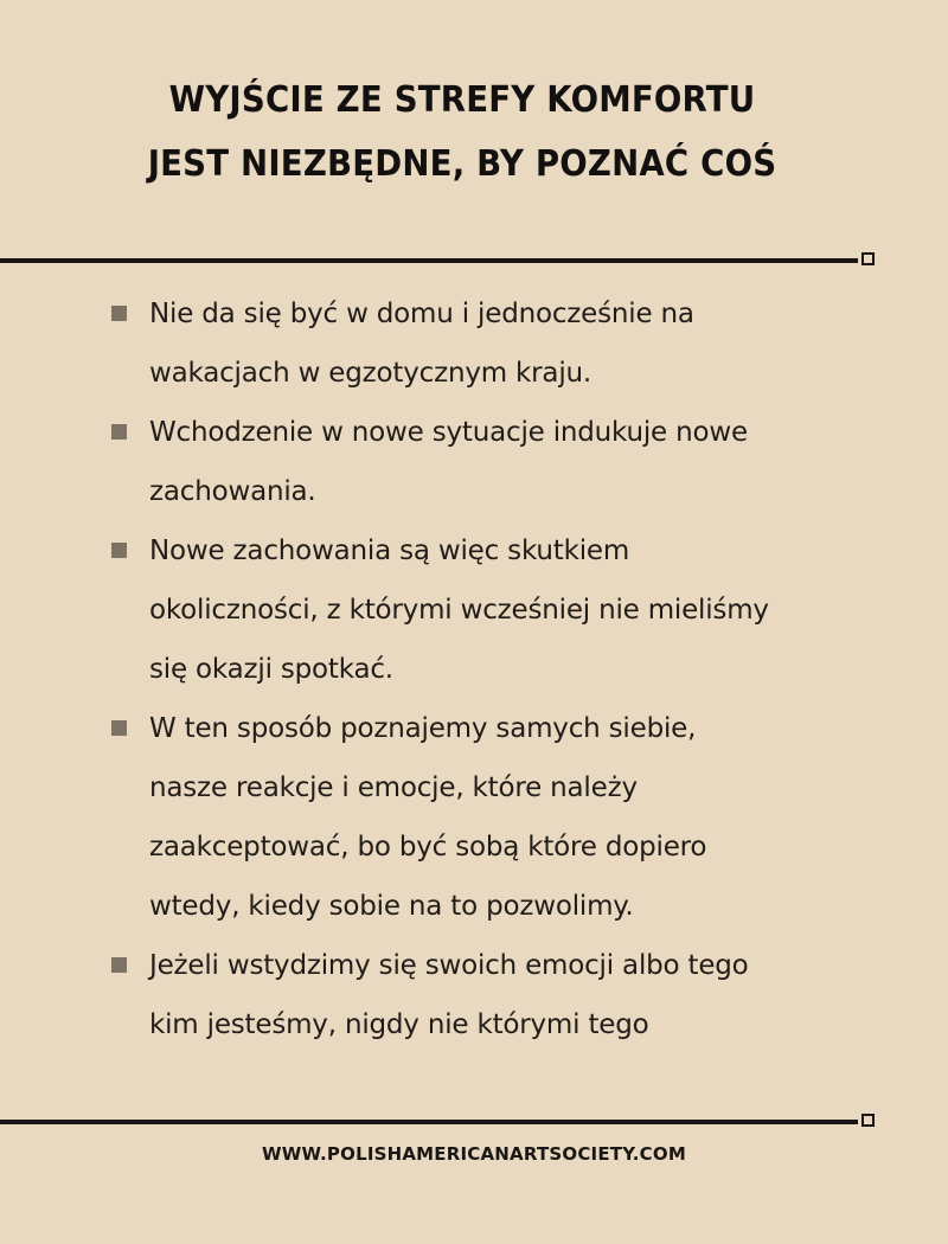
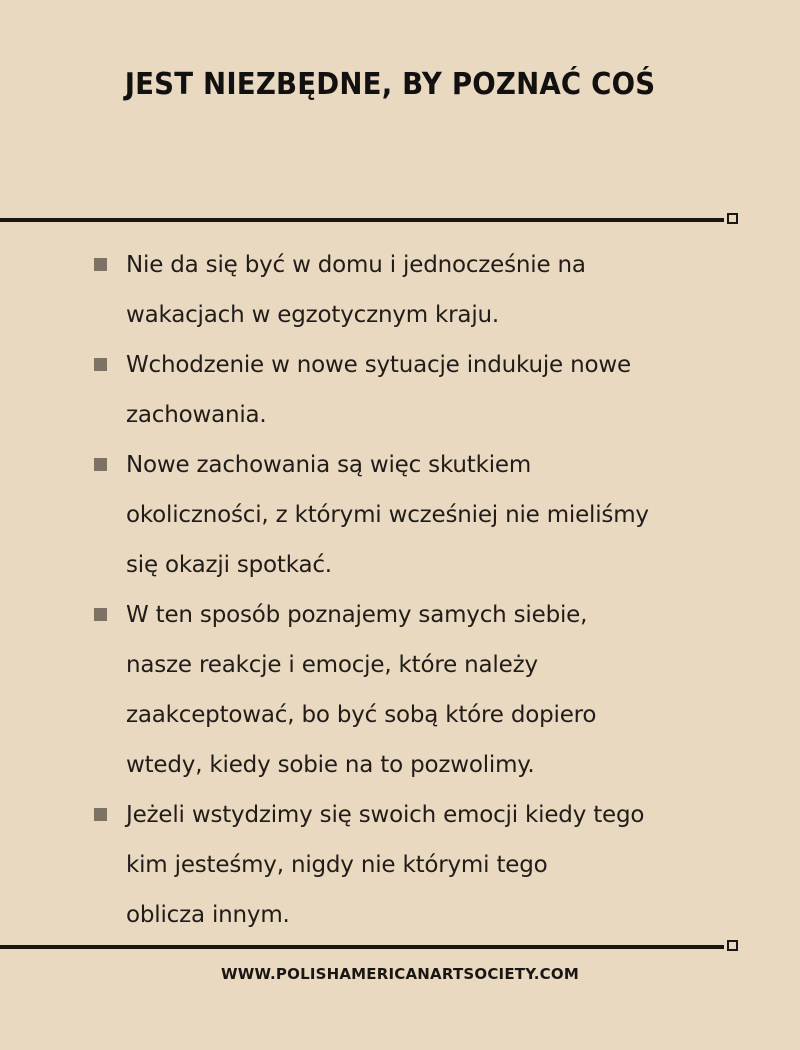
- WYJŚCIE ZE STREFY KOMFORTU
  JEST NIEZBĘDNE, BY POZNAĆ COŚ
  Nie da się być w domu i jednocześnie na
  wakacjach w egzotycznym kraju.
  Wchodzenie w nowe sytuacje indukuje nowe
  zachowania.
  Nowe zachowania są więc skutkiem
  okoliczności, z którymi wcześniej nie mieliśmy
  się okazji spotkać.
  W ten sposób poznajemy samych siebie,
  nasze reakcje i emocje, które należy
  zaakceptować, bo być sobą które dopiero
  wtedy, kiedy sobie na to pozwolimy.
- Jeżeli wstydzimy się swoich emocji albo tego
+ Jeżeli wstydzimy się swoich emocji kiedy tego
  kim jesteśmy, nigdy nie którymi tego
+ oblicza innym.
  WWW.POLISHAMERICANARTSOCIETY.COM
